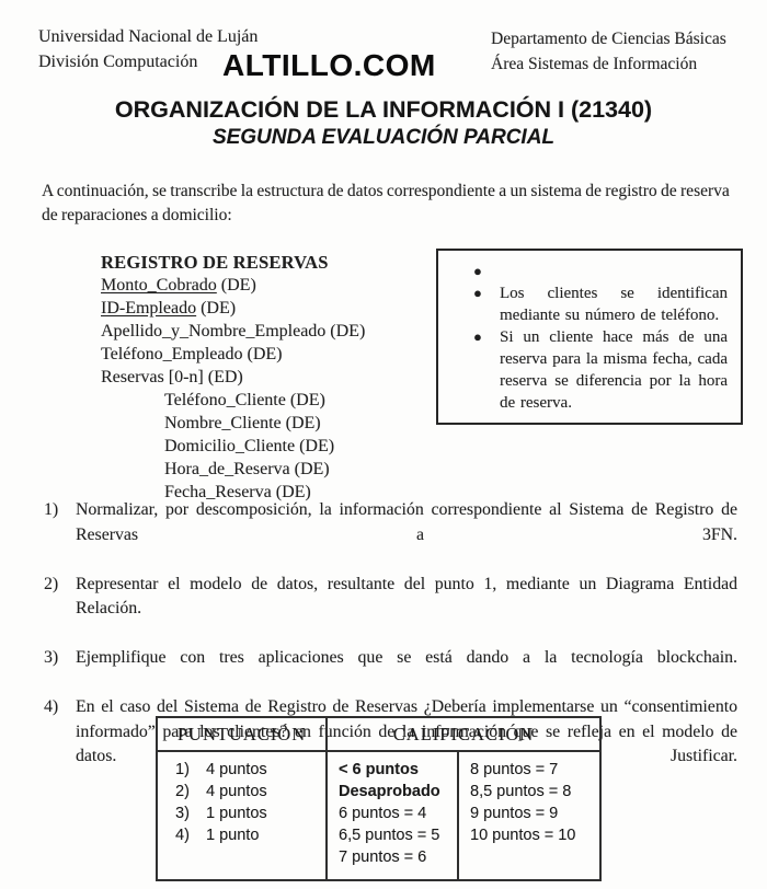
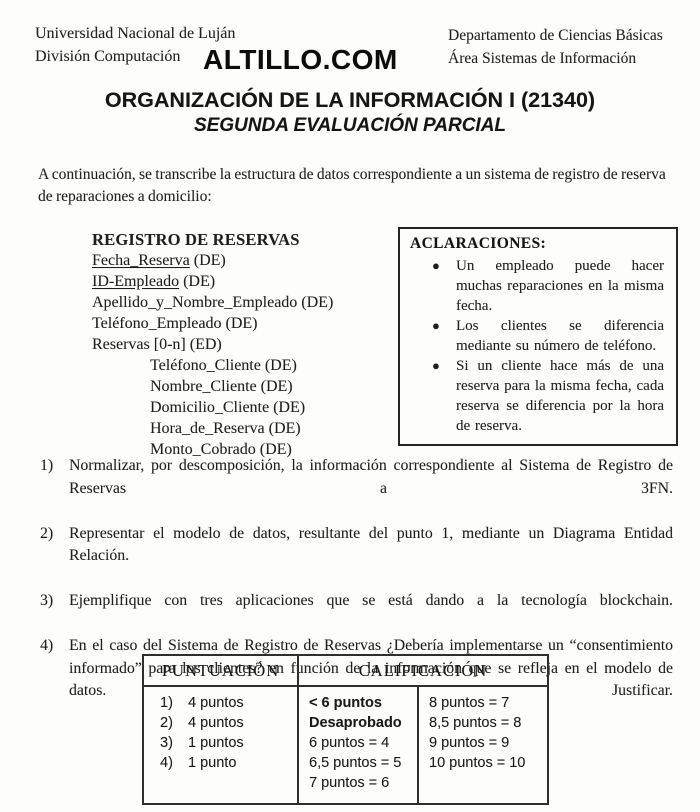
  Universidad Nacional de Luján
  División Computación
  ALTILLO.COM
  Departamento de Ciencias Básicas
  Área Sistemas de Información
  ORGANIZACIÓN DE LA INFORMACIÓN I (21340)
  SEGUNDA EVALUACIÓN PARCIAL
  A continuación, se transcribe la estructura de datos correspondiente a un sistema de registro de reserva de reparaciones a domicilio:
  REGISTRO DE RESERVAS
- Monto_Cobrado (DE)
+ Fecha_Reserva (DE)
  ID-Empleado (DE)
  Apellido_y_Nombre_Empleado (DE)
  Teléfono_Empleado (DE)
  Reservas [0-n] (ED)
  Teléfono_Cliente (DE)
  Nombre_Cliente (DE)
  Domicilio_Cliente (DE)
  Hora_de_Reserva (DE)
- Fecha_Reserva (DE)
+ Monto_Cobrado (DE)
+ ACLARACIONES:
  ●
+ Un empleado puede hacer muchas reparaciones en la misma fecha.
  ●
- Los clientes se identifican mediante su número de teléfono.
+ Los clientes se diferencia mediante su número de teléfono.
  ●
  Si un cliente hace más de una reserva para la misma fecha, cada reserva se diferencia por la hora de reserva.
  1)
  Normalizar, por descomposición, la información correspondiente al Sistema de Registro de Reservas a 3FN.
  2)
  Representar el modelo de datos, resultante del punto 1, mediante un Diagrama Entidad Relación.
  3)
  Ejemplifique con tres aplicaciones que se está dando a la tecnología blockchain.
  4)
  En el caso del Sistema de Registro de Reservas ¿Debería implementarse un “consentimiento informado” para los clientes? en función de la información que se refleja en el modelo de datos. Justificar.
  PUNTUACIÓN	CALIFICACIÓN
  1) 4 puntos 2) 4 puntos 3) 1 puntos 4) 1 punto	< 6 puntos Desaprobado 6 puntos = 4 6,5 puntos = 5 7 puntos = 6	8 puntos = 7 8,5 puntos = 8 9 puntos = 9 10 puntos = 10
